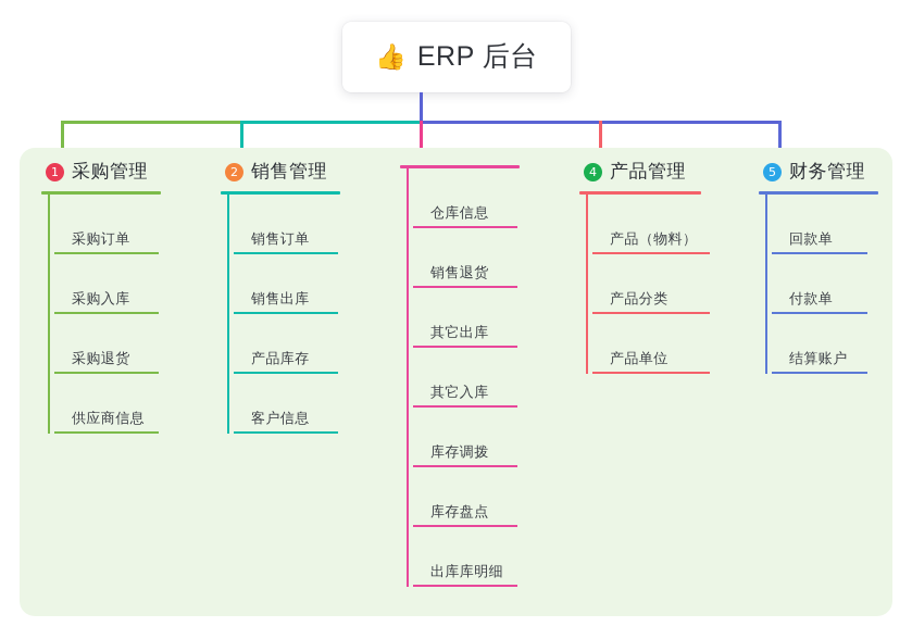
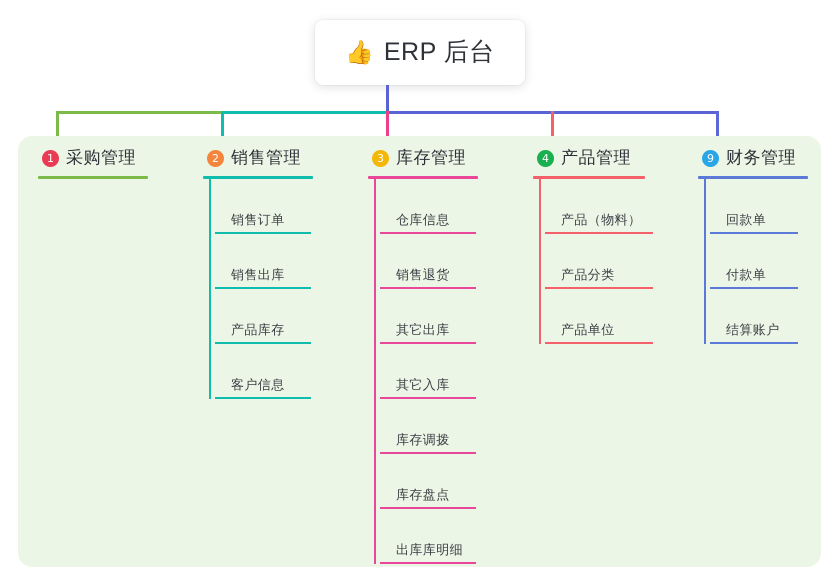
  👍
  ERP 后台
  1
  采购管理
- 采购订单
- 采购入库
- 采购退货
- 供应商信息
  2
  销售管理
  销售订单
  销售出库
  产品库存
  客户信息
+ 3
+ 库存管理
  仓库信息
  销售退货
  其它出库
  其它入库
  库存调拨
  库存盘点
  出库库明细
  4
  产品管理
  产品（物料）
  产品分类
  产品单位
- 5
+ 9
  财务管理
  回款单
  付款单
  结算账户
